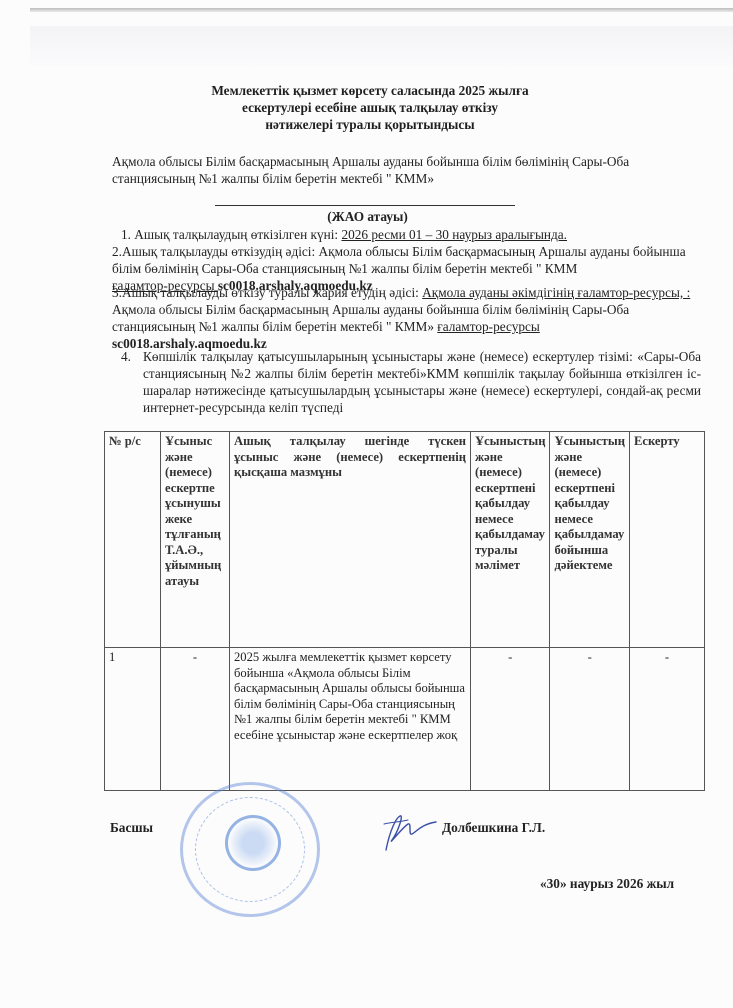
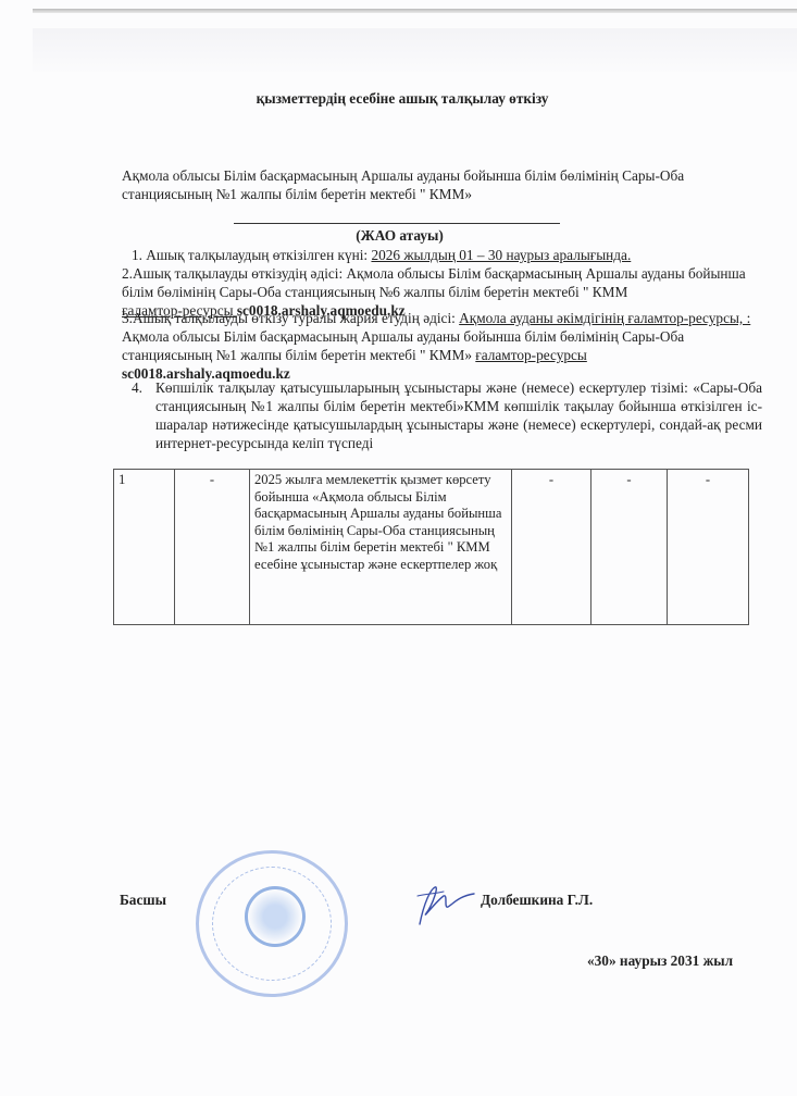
- Мемлекеттік қызмет көрсету саласында 2025 жылға
- ескертулері есебіне ашық талқылау өткізу
+ қызметтердің есебіне ашық талқылау өткізу
- нәтижелері туралы қорытындысы
  Ақмола облысы Білім басқармасының Аршалы ауданы бойынша білім бөлімінің Сары-Оба станциясының №1 жалпы білім беретін мектебі " КММ»
  (ЖАО атауы)
- 1. Ашық талқылаудың өткізілген күні: 2026 ресми 01 – 30 наурыз аралығында.
+ 1. Ашық талқылаудың өткізілген күні: 2026 жылдың 01 – 30 наурыз аралығында.
- 2.Ашық талқылауды өткізудің әдісі: Ақмола облысы Білім басқармасының Аршалы ауданы бойынша білім бөлімінің Сары-Оба станциясының №1 жалпы білім беретін мектебі " КММ
+ 2.Ашық талқылауды өткізудің әдісі: Ақмола облысы Білім басқармасының Аршалы ауданы бойынша білім бөлімінің Сары-Оба станциясының №6 жалпы білім беретін мектебі " КММ
  ғаламтор-ресурсы sc0018.arshaly.aqmoedu.kz
  3.Ашық талқылауды өткізу туралы жария етудің әдісі: Ақмола ауданы әкімдігінің ғаламтор-ресурсы, : Ақмола облысы Білім басқармасының Аршалы ауданы бойынша білім бөлімінің Сары-Оба станциясының №1 жалпы білім беретін мектебі " КММ» ғаламтор-ресурсы
  sc0018.arshaly.aqmoedu.kz
  4.
- Көпшілік талқылау қатысушыларының ұсыныстары және (немесе) ескертулер тізімі: «Сары-Оба станциясының №2 жалпы білім беретін мектебі»КММ көпшілік тақылау бойынша өткізілген іс-шаралар нәтижесінде қатысушылардың ұсыныстары және (немесе) ескертулері, сондай-ақ ресми интернет-ресурсында келіп түспеді
+ Көпшілік талқылау қатысушыларының ұсыныстары және (немесе) ескертулер тізімі: «Сары-Оба станциясының №1 жалпы білім беретін мектебі»КММ көпшілік тақылау бойынша өткізілген іс-шаралар нәтижесінде қатысушылардың ұсыныстары және (немесе) ескертулері, сондай-ақ ресми интернет-ресурсында келіп түспеді
- № р/с	Ұсыныс және (немесе) ескертпе ұсынушы жеке тұлғаның Т.А.Ә., ұйымның атауы	Ашық талқылау шегінде түскен ұсыныс және (немесе) ескертпенің қысқаша мазмұны	Ұсыныстың және (немесе) ескертпені қабылдау немесе қабылдамау туралы мәлімет	Ұсыныстың және (немесе) ескертпені қабылдау немесе қабылдамау бойынша дәйектеме	Ескерту
- 1	-	2025 жылға мемлекеттік қызмет көрсету бойынша «Ақмола облысы Білім басқармасының Аршалы облысы бойынша білім бөлімінің Сары-Оба станциясының №1 жалпы білім беретін мектебі " КММ есебіне ұсыныстар және ескертпелер жоқ	-	-	-
+ 1	-	2025 жылға мемлекеттік қызмет көрсету бойынша «Ақмола облысы Білім басқармасының Аршалы ауданы бойынша білім бөлімінің Сары-Оба станциясының №1 жалпы білім беретін мектебі " КММ есебіне ұсыныстар және ескертпелер жоқ	-	-	-
  Басшы
  Долбешкина Г.Л.
- «30» наурыз 2026 жыл
+ «30» наурыз 2031 жыл
